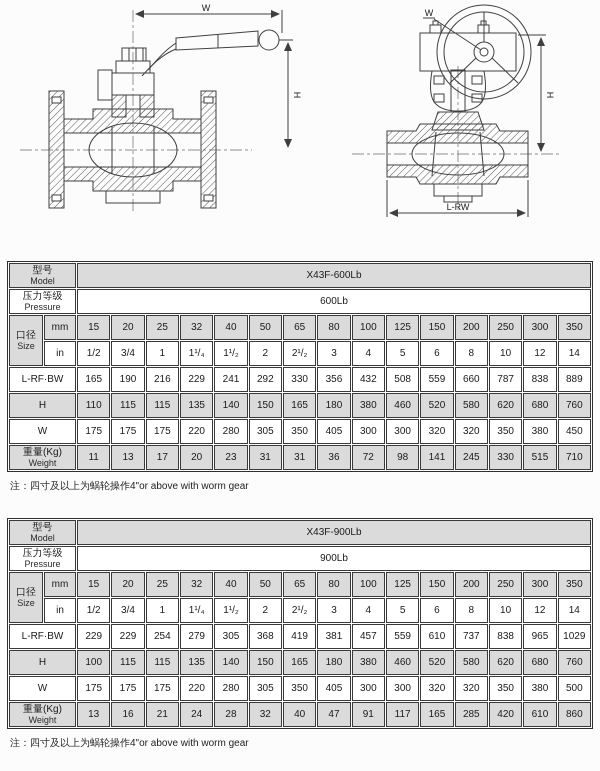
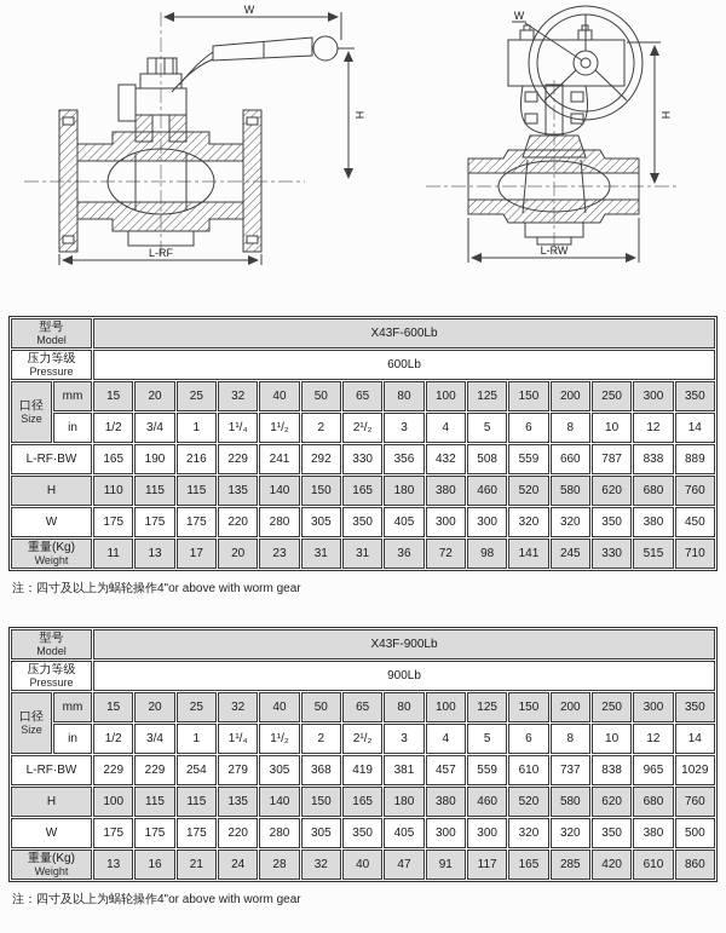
  W
+ L-RF
  W
  L-RW
  型号 Model	X43F-600Lb
  压力等级 Pressure	600Lb
  口径 Size	mm	15	20	25	32	40	50	65	80	100	125	150	200	250	300	350
  in	1/2	3/4	1	1¹/₄	1¹/₂	2	2¹/₂	3	4	5	6	8	10	12	14
  L-RF·BW	165	190	216	229	241	292	330	356	432	508	559	660	787	838	889
  H	110	115	115	135	140	150	165	180	380	460	520	580	620	680	760
  W	175	175	175	220	280	305	350	405	300	300	320	320	350	380	450
  重量(Kg) Weight	11	13	17	20	23	31	31	36	72	98	141	245	330	515	710
  注：四寸及以上为蜗轮操作4"or above with worm gear
  型号 Model	X43F-900Lb
  压力等级 Pressure	900Lb
  口径 Size	mm	15	20	25	32	40	50	65	80	100	125	150	200	250	300	350
  in	1/2	3/4	1	1¹/₄	1¹/₂	2	2¹/₂	3	4	5	6	8	10	12	14
  L-RF·BW	229	229	254	279	305	368	419	381	457	559	610	737	838	965	1029
  H	100	115	115	135	140	150	165	180	380	460	520	580	620	680	760
  W	175	175	175	220	280	305	350	405	300	300	320	320	350	380	500
  重量(Kg) Weight	13	16	21	24	28	32	40	47	91	117	165	285	420	610	860
  注：四寸及以上为蜗轮操作4"or above with worm gear
